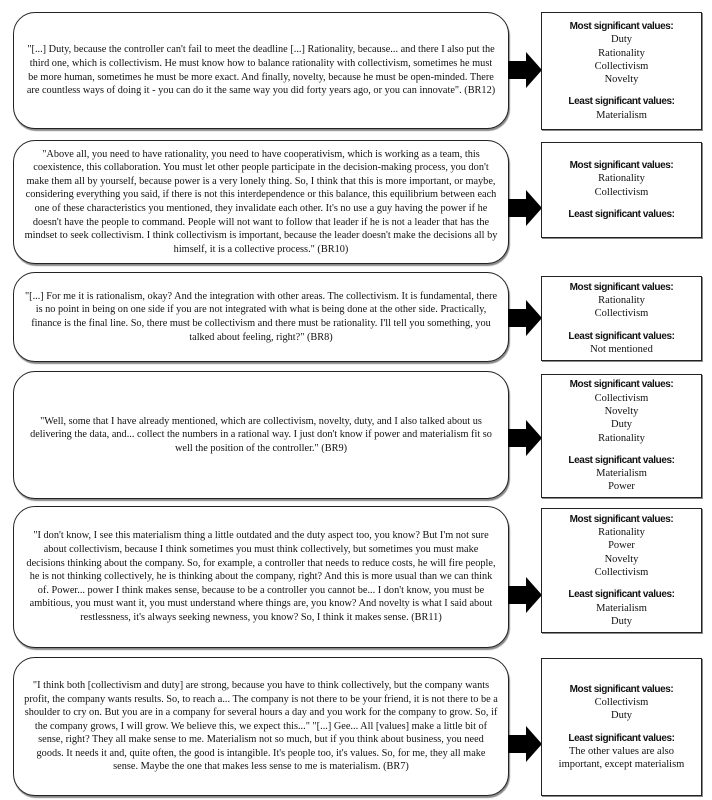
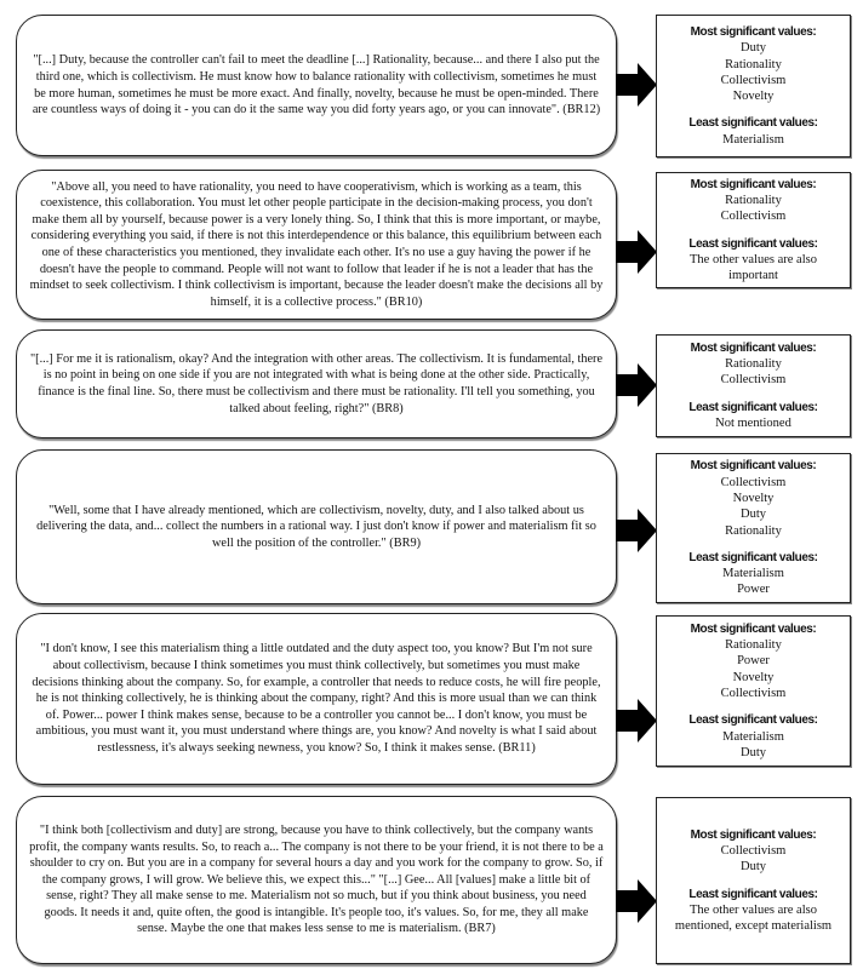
  "[...] Duty, because the controller can't fail to meet the deadline [...] Rationality, because... and there I also put the third one, which is collectivism. He must know how to balance rationality with collectivism, sometimes he must be more human, sometimes he must be more exact. And finally, novelty, because he must be open-minded. There are countless ways of doing it - you can do it the same way you did forty years ago, or you can innovate". (BR12)
  Most significant values:
  Duty
  Rationality
  Collectivism
  Novelty
  Least significant values:
  Materialism
  "Above all, you need to have rationality, you need to have cooperativism, which is working as a team, this coexistence, this collaboration. You must let other people participate in the decision-making process, you don't make them all by yourself, because power is a very lonely thing. So, I think that this is more important, or maybe, considering everything you said, if there is not this interdependence or this balance, this equilibrium between each one of these characteristics you mentioned, they invalidate each other. It's no use a guy having the power if he doesn't have the people to command. People will not want to follow that leader if he is not a leader that has the mindset to seek collectivism. I think collectivism is important, because the leader doesn't make the decisions all by himself, it is a collective process." (BR10)
  Most significant values:
  Rationality
  Collectivism
  Least significant values:
+ The other values are also important
  "[...] For me it is rationalism, okay? And the integration with other areas. The collectivism. It is fundamental, there is no point in being on one side if you are not integrated with what is being done at the other side. Practically, finance is the final line. So, there must be collectivism and there must be rationality. I'll tell you something, you talked about feeling, right?" (BR8)
  Most significant values:
  Rationality
  Collectivism
  Least significant values:
  Not mentioned
  "Well, some that I have already mentioned, which are collectivism, novelty, duty, and I also talked about us delivering the data, and... collect the numbers in a rational way. I just don't know if power and materialism fit so well the position of the controller." (BR9)
  Most significant values:
  Collectivism
  Novelty
  Duty
  Rationality
  Least significant values:
  Materialism
  Power
  "I don't know, I see this materialism thing a little outdated and the duty aspect too, you know? But I'm not sure about collectivism, because I think sometimes you must think collectively, but sometimes you must make decisions thinking about the company. So, for example, a controller that needs to reduce costs, he will fire people, he is not thinking collectively, he is thinking about the company, right? And this is more usual than we can think of. Power... power I think makes sense, because to be a controller you cannot be... I don't know, you must be ambitious, you must want it, you must understand where things are, you know? And novelty is what I said about restlessness, it's always seeking newness, you know? So, I think it makes sense. (BR11)
  Most significant values:
  Rationality
  Power
  Novelty
  Collectivism
  Least significant values:
  Materialism
  Duty
  "I think both [collectivism and duty] are strong, because you have to think collectively, but the company wants profit, the company wants results. So, to reach a... The company is not there to be your friend, it is not there to be a shoulder to cry on. But you are in a company for several hours a day and you work for the company to grow. So, if the company grows, I will grow. We believe this, we expect this..." "[...] Gee... All [values] make a little bit of sense, right? They all make sense to me. Materialism not so much, but if you think about business, you need goods. It needs it and, quite often, the good is intangible. It's people too, it's values. So, for me, they all make sense. Maybe the one that makes less sense to me is materialism. (BR7)
  Most significant values:
  Collectivism
  Duty
  Least significant values:
- The other values are also important, except materialism
+ The other values are also mentioned, except materialism
